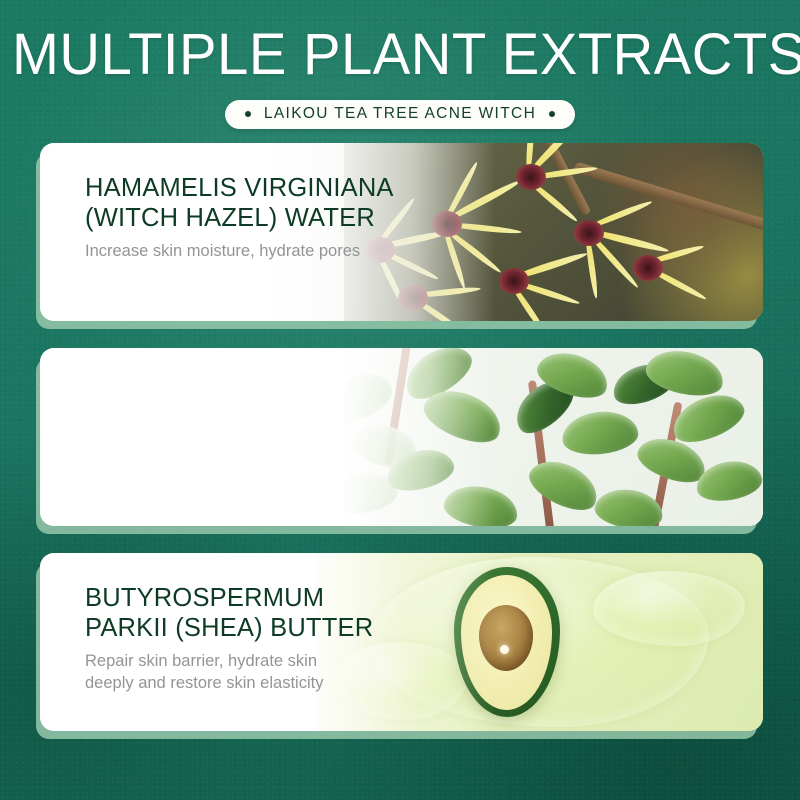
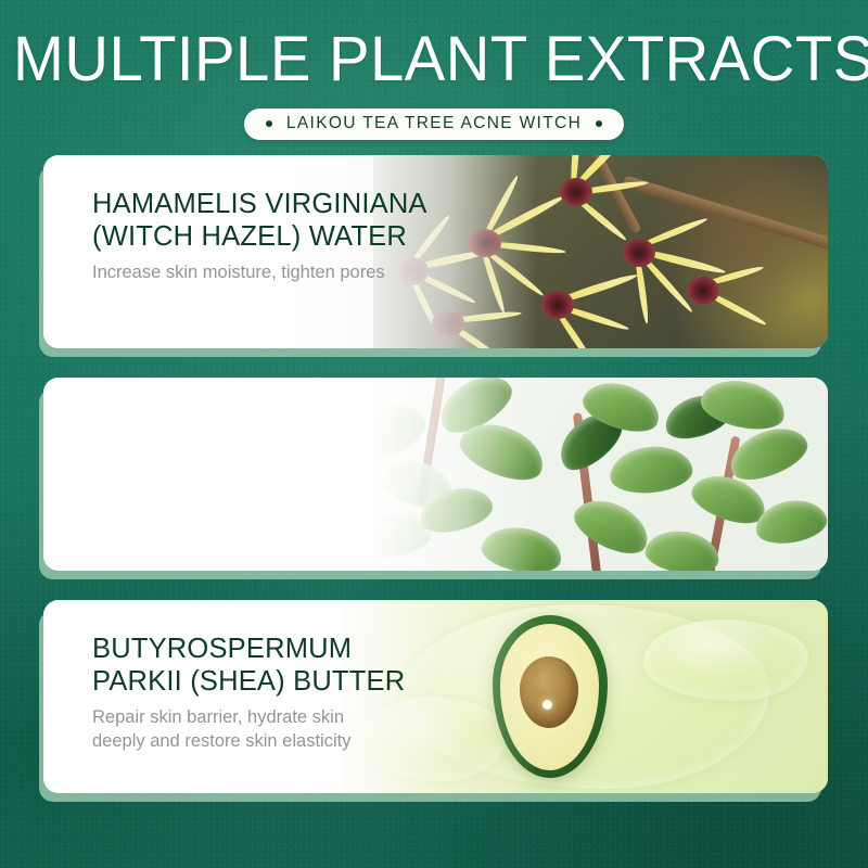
  MULTIPLE PLANT EXTRACTS
  LAIKOU TEA TREE ACNE WITCH
  HAMAMELIS VIRGINIANA
  (WITCH HAZEL) WATER
- Increase skin moisture, hydrate pores
+ Increase skin moisture, tighten pores
  BUTYROSPERMUM
  PARKII (SHEA) BUTTER
  Repair skin barrier, hydrate skin
  deeply and restore skin elasticity
